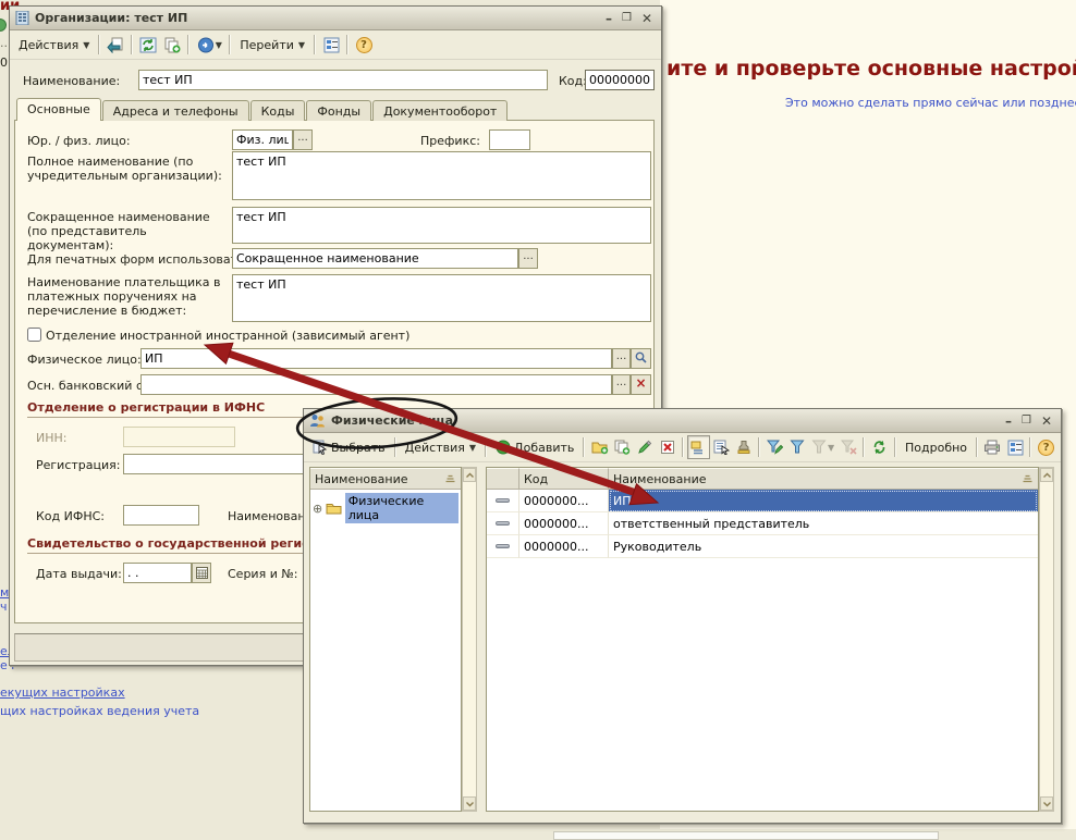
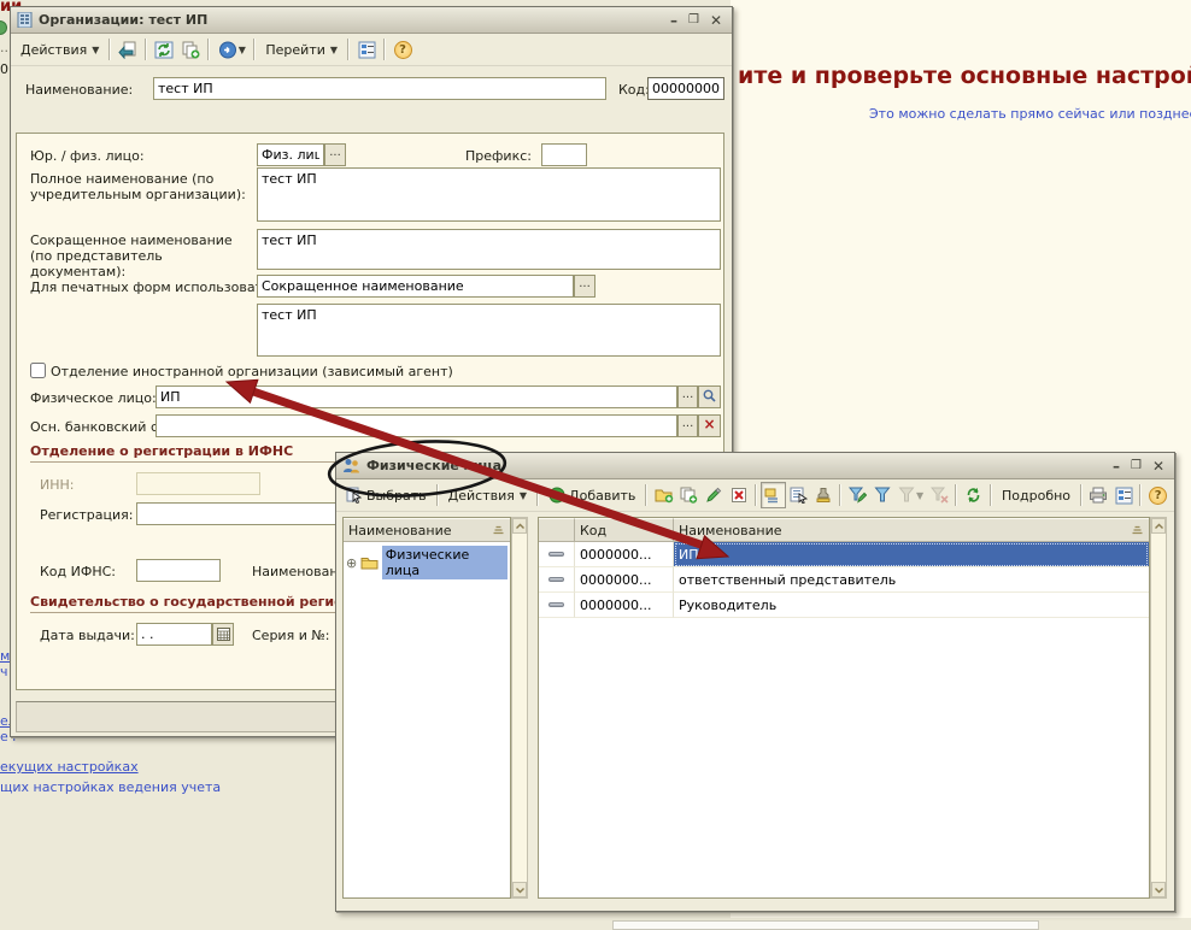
  ите и проверьте основные настро
  Это можно сделать прямо сейчас или поздне
  м
  ч
  екущих настройках
  щих настройках ведения учета
  Организации: тест ИП
  –
  ❒
  ✕
  Действия
  ▼
  ▼
  Перейти
  ▼
  ?
  Наименование:
  тест ИП
  Код
  00000000
- Основные
- Адреса и телефоны
- Коды
- Фонды
- Документооборот
  Юр. / физ. лицо:
  Физ. лиц
  ...
  Префикс:
  Полное наименование (по учредительным организации):
  тест ИП
  Сокращенное наименование (по представитель документам):
  тест ИП
  Для печатных форм использова
  Сокращенное наименование
  ...
- Наименование плательщика в платежных поручениях на перечисление в бюджет:
  тест ИП
- Отделение иностранной иностранной (зависимый агент)
+ Отделение иностранной организации (зависимый агент)
  Физическое лицо:
  ИП
  ...
  Осн. банковский с
  ...
  ×
  Отделение о регистрации в ИФНС
  ИНН:
  Регистрация:
  Код ИФНС:
  Наименован
  Свидетельство о государственной реги
  Дата выдачи:
  . .
  Серия и №:
  Физическиеца
  –
  ❒
  ✕
  Действия
  ▼
  Добавить
  ▼
  Подробно
  ?
  Наименование
  ⊕
  Физические лица
  Код
  Наименование
  0000000...
  ИП
  0000000...
  ответственный представитель
  0000000...
  Руководитель
